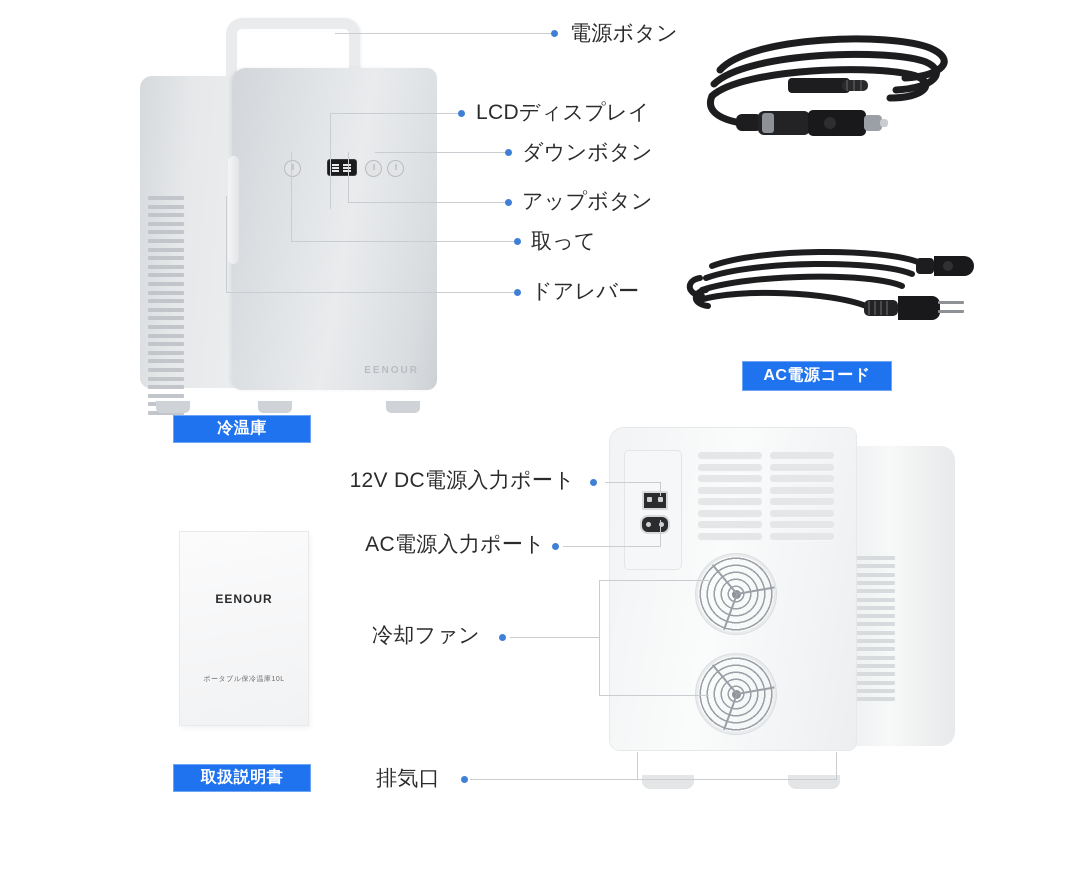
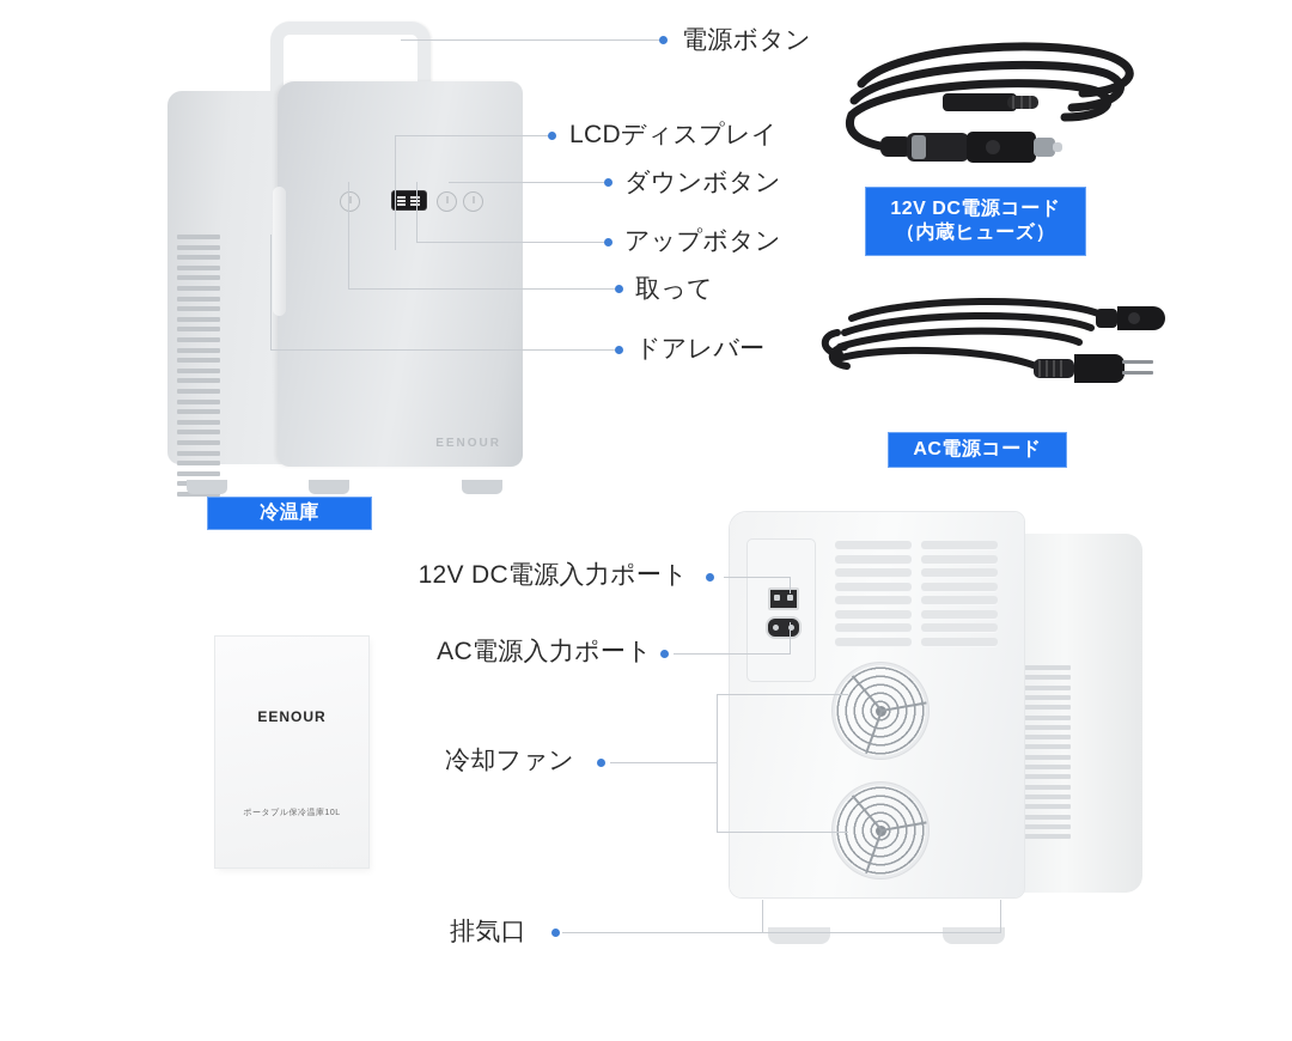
  EENOUR
  電源ボタン
  LCDディスプレイ
  ダウンボタン
  アップボタン
  取って
  ドアレバー
+ 12V DC電源コード
+ （内蔵ヒューズ）
  AC電源コード
  冷温庫
  EENOUR
- 取扱説明書
  12V DC電源入力ポート
  AC電源入力ポート
  冷却ファン
  排気口
